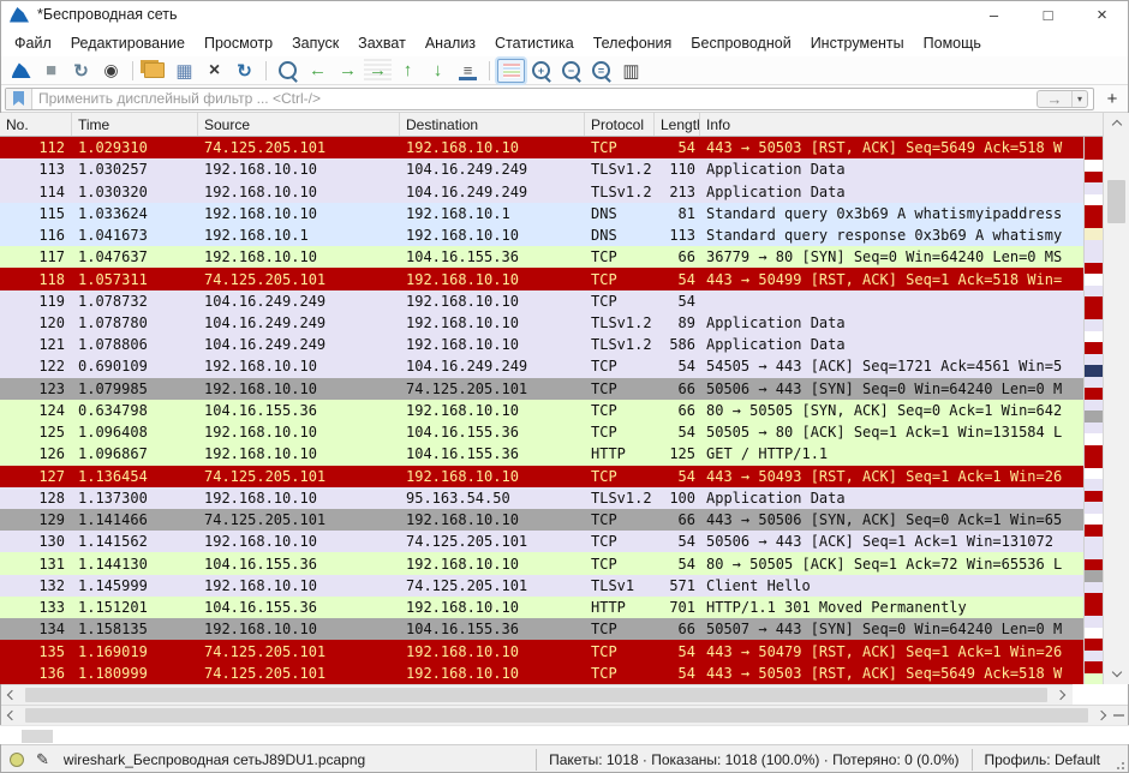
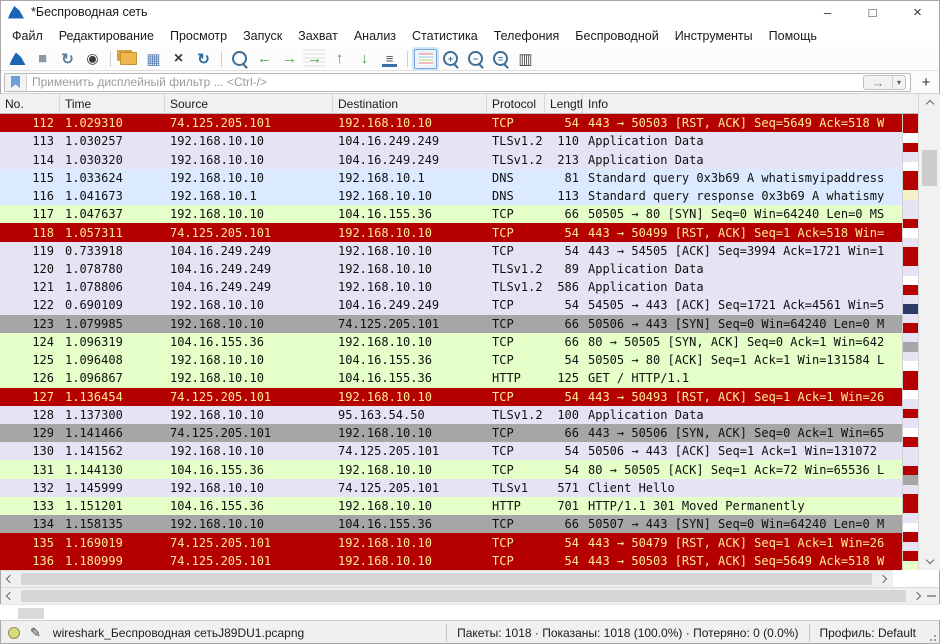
  *Беспроводная сеть
  –
  □
  ×
  Файл
  Редактирование
  Просмотр
  Запуск
  Захват
  Анализ
  Статистика
  Телефония
  Беспроводной
  Инструменты
  Помощь
  ■
  ↻
  ◉
  ▦
  ×
  ↻
  ←
  →
  →
  ↑
  ↓
  ≡
  ▥
  Применить дисплейный фильтр ... <Ctrl-/>
  →
  ▾
  +
  No.
  Time
  Source
  Destination
  Protocol
  Lengt
  Info
  112
  1.029310
  74.125.205.101
  192.168.10.10
  TCP
  54
  443 → 50503 [RST, ACK] Seq=5649 Ack=518 W
  113
  1.030257
  192.168.10.10
  104.16.249.249
  TLSv1.2
  110
  Application Data
  114
  1.030320
  192.168.10.10
  104.16.249.249
  TLSv1.2
  213
  Application Data
  115
  1.033624
  192.168.10.10
  192.168.10.1
  DNS
  81
  Standard query 0x3b69 A whatismyipaddress
  116
  1.041673
  192.168.10.1
  192.168.10.10
  DNS
  113
  Standard query response 0x3b69 A whatismy
  117
  1.047637
  192.168.10.10
  104.16.155.36
  TCP
  66
- 36779 → 80 [SYN] Seq=0 Win=64240 Len=0 MS
+ 50505 → 80 [SYN] Seq=0 Win=64240 Len=0 MS
  118
  1.057311
  74.125.205.101
  192.168.10.10
  TCP
  54
  443 → 50499 [RST, ACK] Seq=1 Ack=518 Win=
  119
- 1.078732
+ 0.733918
  104.16.249.249
  192.168.10.10
  TCP
  54
+ 443 → 54505 [ACK] Seq=3994 Ack=1721 Win=1
  120
  1.078780
  104.16.249.249
  192.168.10.10
  TLSv1.2
  89
  Application Data
  121
  1.078806
  104.16.249.249
  192.168.10.10
  TLSv1.2
  586
  Application Data
  122
  0.690109
  192.168.10.10
  104.16.249.249
  TCP
  54
  54505 → 443 [ACK] Seq=1721 Ack=4561 Win=5
  123
  1.079985
  192.168.10.10
  74.125.205.101
  TCP
  66
  50506 → 443 [SYN] Seq=0 Win=64240 Len=0 M
  124
- 0.634798
+ 1.096319
  104.16.155.36
  192.168.10.10
  TCP
  66
  80 → 50505 [SYN, ACK] Seq=0 Ack=1 Win=642
  125
  1.096408
  192.168.10.10
  104.16.155.36
  TCP
  54
  50505 → 80 [ACK] Seq=1 Ack=1 Win=131584 L
  126
  1.096867
  192.168.10.10
  104.16.155.36
  HTTP
  125
  GET / HTTP/1.1
  127
  1.136454
  74.125.205.101
  192.168.10.10
  TCP
  54
  443 → 50493 [RST, ACK] Seq=1 Ack=1 Win=26
  128
  1.137300
  192.168.10.10
  95.163.54.50
  TLSv1.2
  100
  Application Data
  129
  1.141466
  74.125.205.101
  192.168.10.10
  TCP
  66
  443 → 50506 [SYN, ACK] Seq=0 Ack=1 Win=65
  130
  1.141562
  192.168.10.10
  74.125.205.101
  TCP
  54
  50506 → 443 [ACK] Seq=1 Ack=1 Win=131072
  131
  1.144130
  104.16.155.36
  192.168.10.10
  TCP
  54
  80 → 50505 [ACK] Seq=1 Ack=72 Win=65536 L
  132
  1.145999
  192.168.10.10
  74.125.205.101
  TLSv1
  571
  Client Hello
  133
  1.151201
  104.16.155.36
  192.168.10.10
  HTTP
  701
  HTTP/1.1 301 Moved Permanently
  134
  1.158135
  192.168.10.10
  104.16.155.36
  TCP
  66
  50507 → 443 [SYN] Seq=0 Win=64240 Len=0 M
  135
  1.169019
  74.125.205.101
  192.168.10.10
  TCP
  54
  443 → 50479 [RST, ACK] Seq=1 Ack=1 Win=26
  136
  1.180999
  74.125.205.101
  192.168.10.10
  TCP
  54
  443 → 50503 [RST, ACK] Seq=5649 Ack=518 W
  ✎
  wireshark_Беспроводная сетьJ89DU1.pcapng
  Пакеты: 1018 · Показаны: 1018 (100.0%) · Потеряно: 0 (0.0%)
  Профиль: Default
